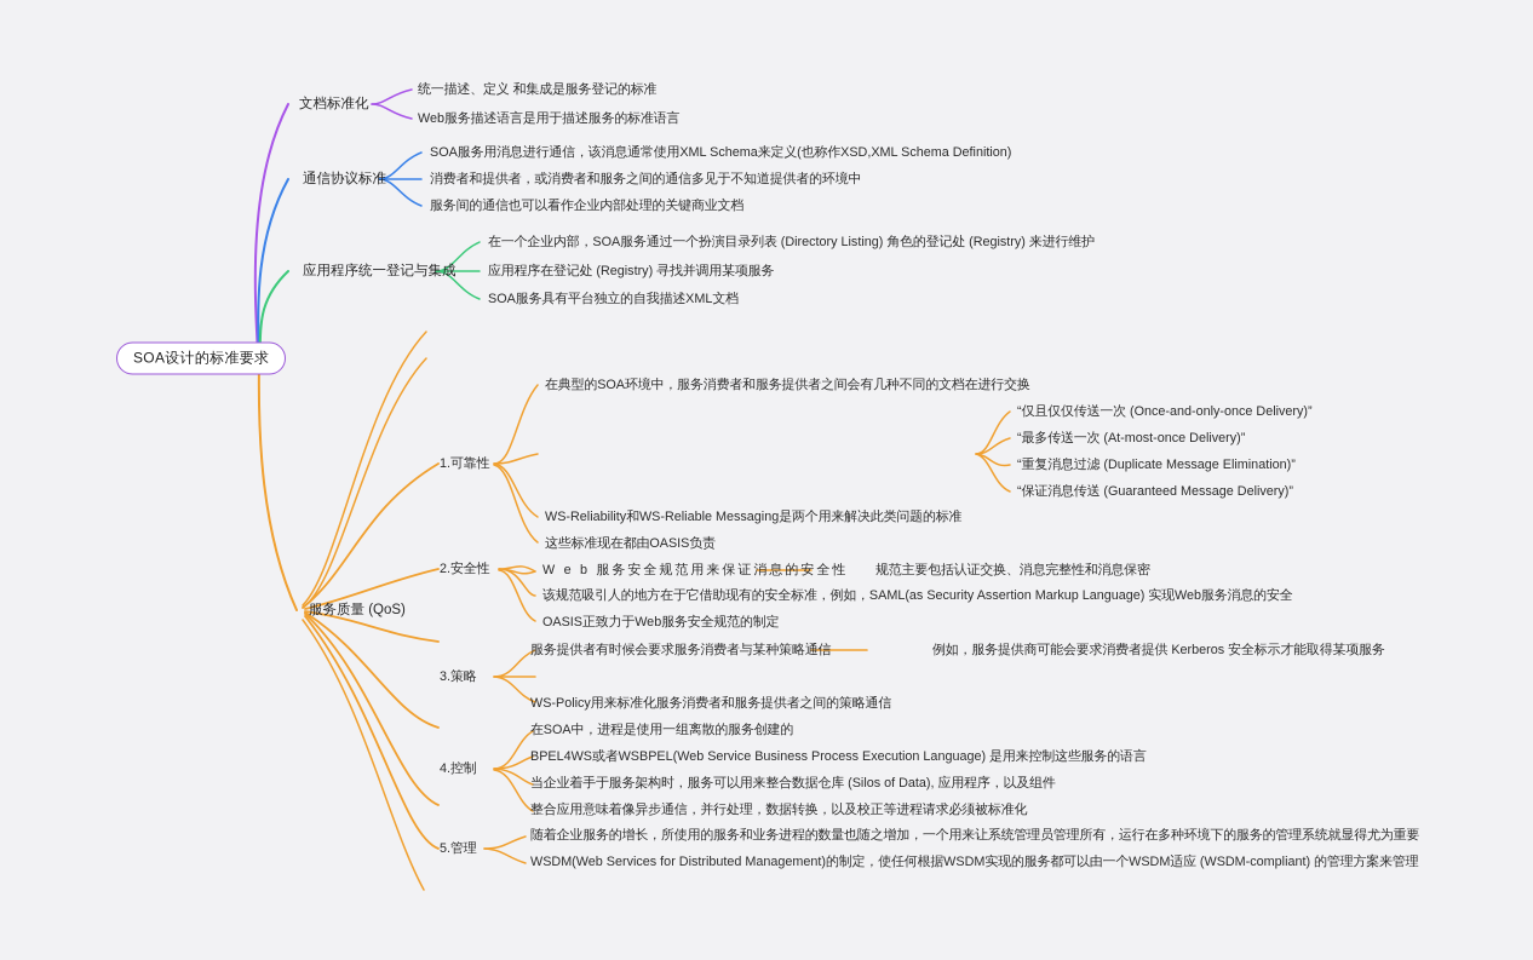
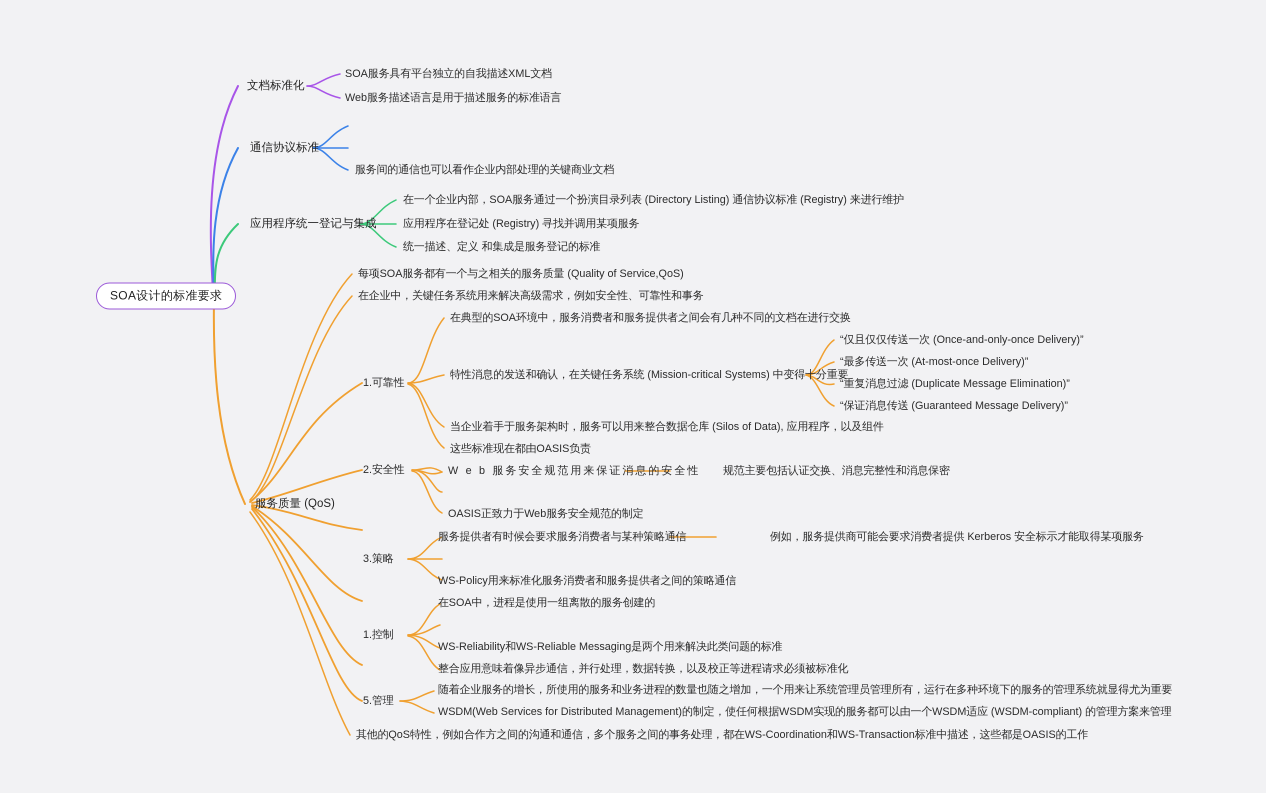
  SOA设计的标准要求
  文档标准化
- 统一描述、定义 和集成是服务登记的标准
+ SOA服务具有平台独立的自我描述XML文档
  Web服务描述语言是用于描述服务的标准语言
  通信协议标准
- SOA服务用消息进行通信，该消息通常使用XML Schema来定义(也称作XSD,XML Schema Definition)
- 消费者和提供者，或消费者和服务之间的通信多见于不知道提供者的环境中
  服务间的通信也可以看作企业内部处理的关键商业文档
  应用程序统一登记与集成
- 在一个企业内部，SOA服务通过一个扮演目录列表 (Directory Listing) 角色的登记处 (Registry) 来进行维护
+ 在一个企业内部，SOA服务通过一个扮演目录列表 (Directory Listing) 通信协议标准 (Registry) 来进行维护
  应用程序在登记处 (Registry) 寻找并调用某项服务
- SOA服务具有平台独立的自我描述XML文档
+ 统一描述、定义 和集成是服务登记的标准
  服务质量 (QoS)
+ 每项SOA服务都有一个与之相关的服务质量 (Quality of Service,QoS)
+ 在企业中，关键任务系统用来解决高级需求，例如安全性、可靠性和事务
+ 其他的QoS特性，例如合作方之间的沟通和通信，多个服务之间的事务处理，都在WS-Coordination和WS-Transaction标准中描述，这些都是OASIS的工作
  1.可靠性
  在典型的SOA环境中，服务消费者和服务提供者之间会有几种不同的文档在进行交换
+ 特性消息的发送和确认，在关键任务系统 (Mission-critical Systems) 中变得十分重要
  “仅且仅仅传送一次 (Once-and-only-once Delivery)”
  “最多传送一次 (At-most-once Delivery)”
  “重复消息过滤 (Duplicate Message Elimination)”
  “保证消息传送 (Guaranteed Message Delivery)”
- WS-Reliability和WS-Reliable Messaging是两个用来解决此类问题的标准
+ 当企业着手于服务架构时，服务可以用来整合数据仓库 (Silos of Data), 应用程序，以及组件
  这些标准现在都由OASIS负责
  2.安全性
  W e b 服务安全规范用来保证消息的安全性
  规范主要包括认证交换、消息完整性和消息保密
- 该规范吸引人的地方在于它借助现有的安全标准，例如，SAML(as Security Assertion Markup Language) 实现Web服务消息的安全
  OASIS正致力于Web服务安全规范的制定
  3.策略
  服务提供者有时候会要求服务消费者与某种策略通信
  例如，服务提供商可能会要求消费者提供 Kerberos 安全标示才能取得某项服务
  WS-Policy用来标准化服务消费者和服务提供者之间的策略通信
- 4.控制
+ 1.控制
  在SOA中，进程是使用一组离散的服务创建的
- BPEL4WS或者WSBPEL(Web Service Business Process Execution Language) 是用来控制这些服务的语言
- 当企业着手于服务架构时，服务可以用来整合数据仓库 (Silos of Data), 应用程序，以及组件
+ WS-Reliability和WS-Reliable Messaging是两个用来解决此类问题的标准
  整合应用意味着像异步通信，并行处理，数据转换，以及校正等进程请求必须被标准化
  5.管理
  随着企业服务的增长，所使用的服务和业务进程的数量也随之增加，一个用来让系统管理员管理所有，运行在多种环境下的服务的管理系统就显得尤为重要
  WSDM(Web Services for Distributed Management)的制定，使任何根据WSDM实现的服务都可以由一个WSDM适应 (WSDM-compliant) 的管理方案来管理
